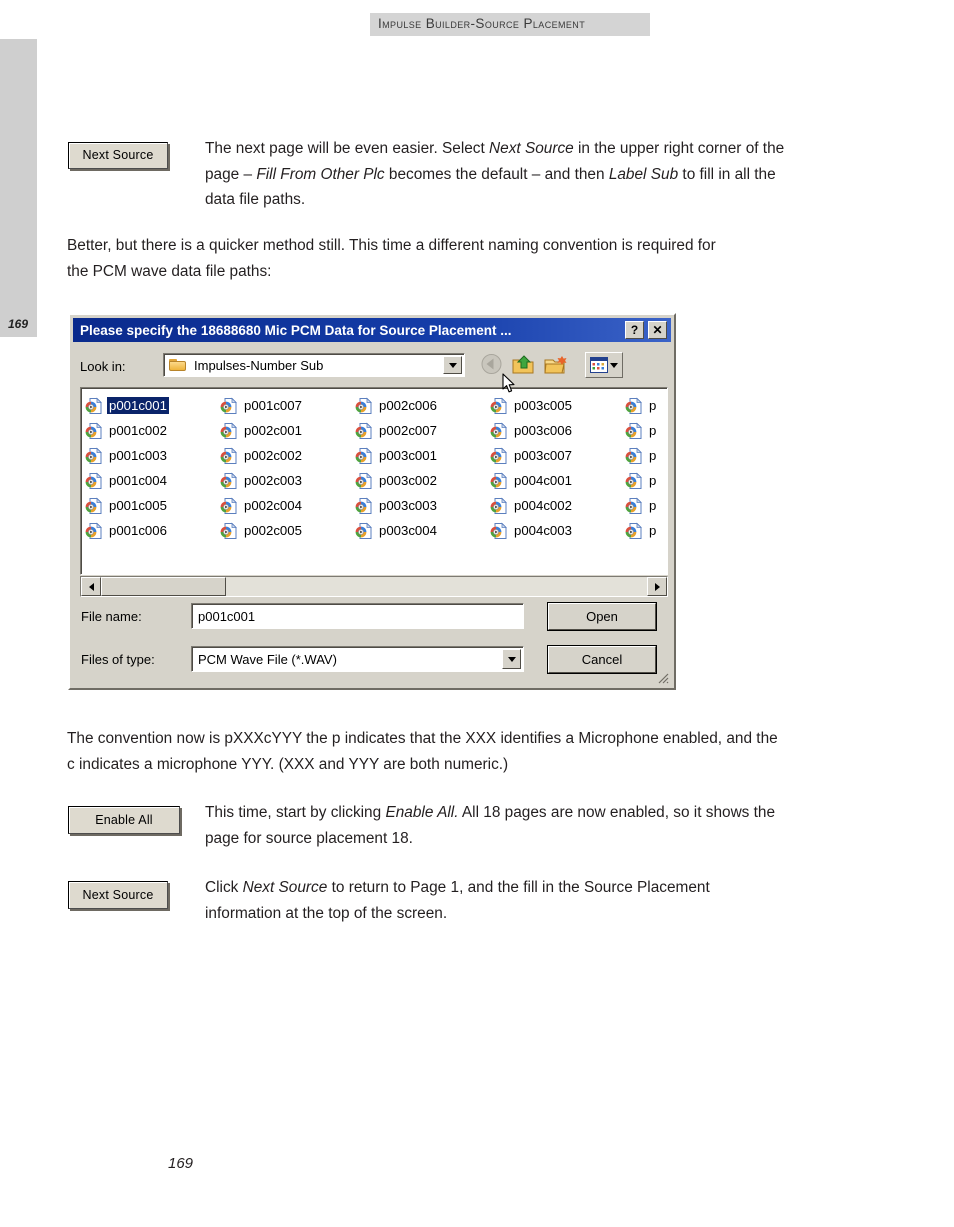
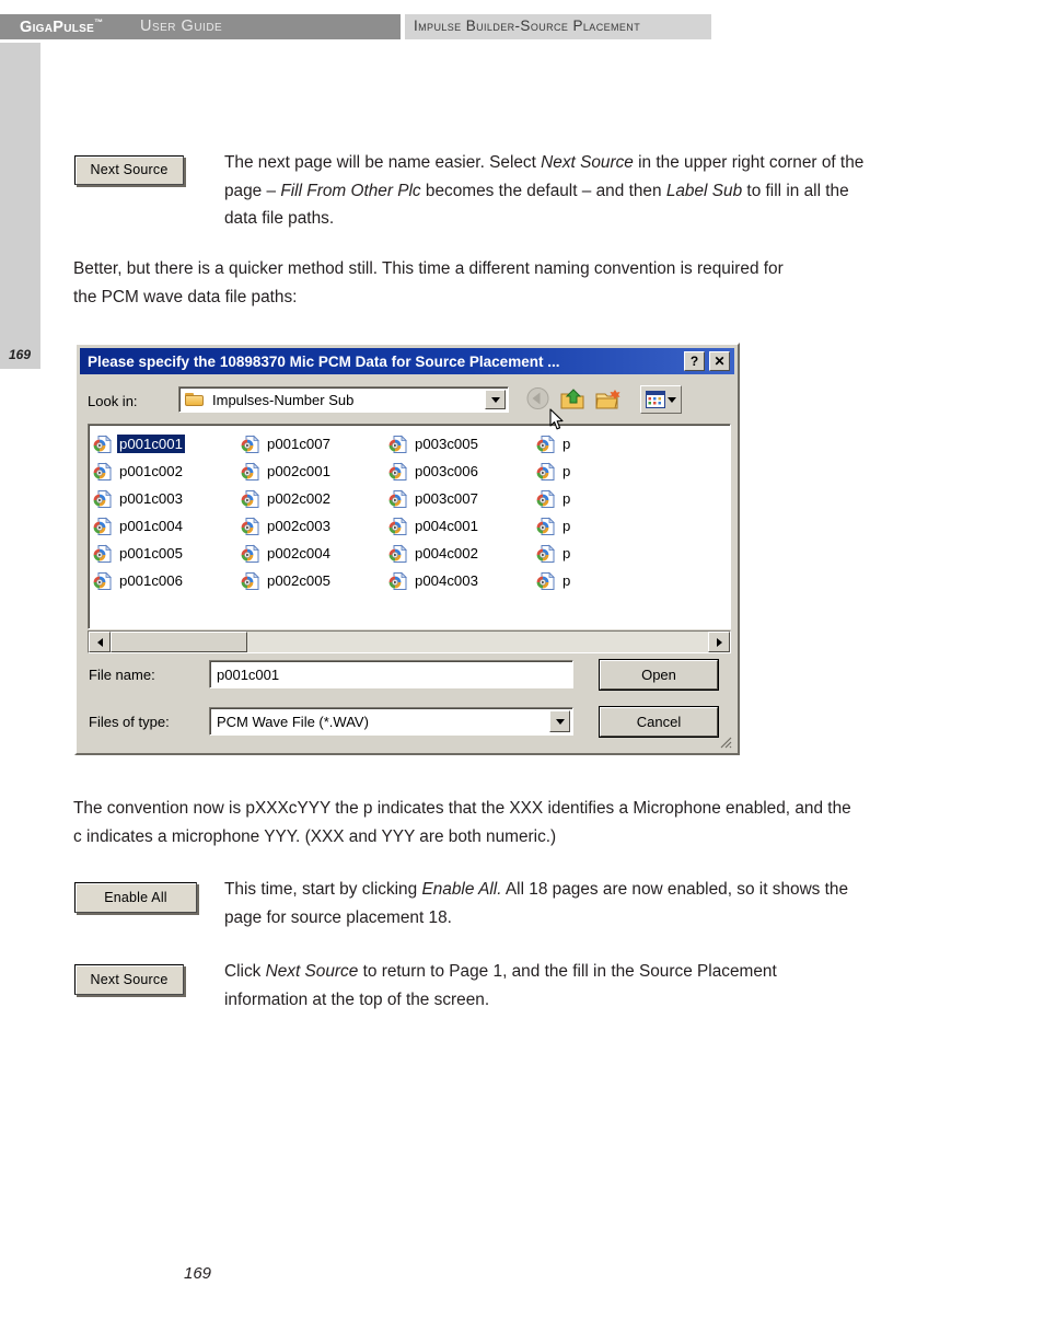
+ GigaPulse™
+ User Guide
  Impulse Builder-Source Placement
  169
  Next Source
- The next page will be even easier. Select Next Source in the upper right corner of the page – Fill From Other Plc becomes the default – and then Label Sub to fill in all the data file paths.
+ The next page will be name easier. Select Next Source in the upper right corner of the page – Fill From Other Plc becomes the default – and then Label Sub to fill in all the data file paths.
  Better, but there is a quicker method still. This time a different naming convention is required for the PCM wave data file paths:
- Please specify the 18688680 Mic PCM Data for Source Placement ...
+ Please specify the 10898370 Mic PCM Data for Source Placement ...
  ?
  ✕
  Look in:
  Impulses-Number Sub
  p001c001
  p001c002
  p001c003
  p001c004
  p001c005
  p001c006
  p001c007
  p002c001
  p002c002
  p002c003
  p002c004
  p002c005
- p002c006
- p002c007
- p003c001
- p003c002
- p003c003
- p003c004
  p003c005
  p003c006
  p003c007
  p004c001
  p004c002
  p004c003
  p
  p
  p
  p
  p
  p
  File name:
  p001c001
  Open
  Files of type:
  PCM Wave File (*.WAV)
  Cancel
  The convention now is pXXXcYYY the p indicates that the XXX identifies a Microphone enabled, and the c indicates a microphone YYY. (XXX and YYY are both numeric.)
  Enable All
  This time, start by clicking Enable All. All 18 pages are now enabled, so it shows the page for source placement 18.
  Next Source
  Click Next Source to return to Page 1, and the fill in the Source Placement information at the top of the screen.
  169
